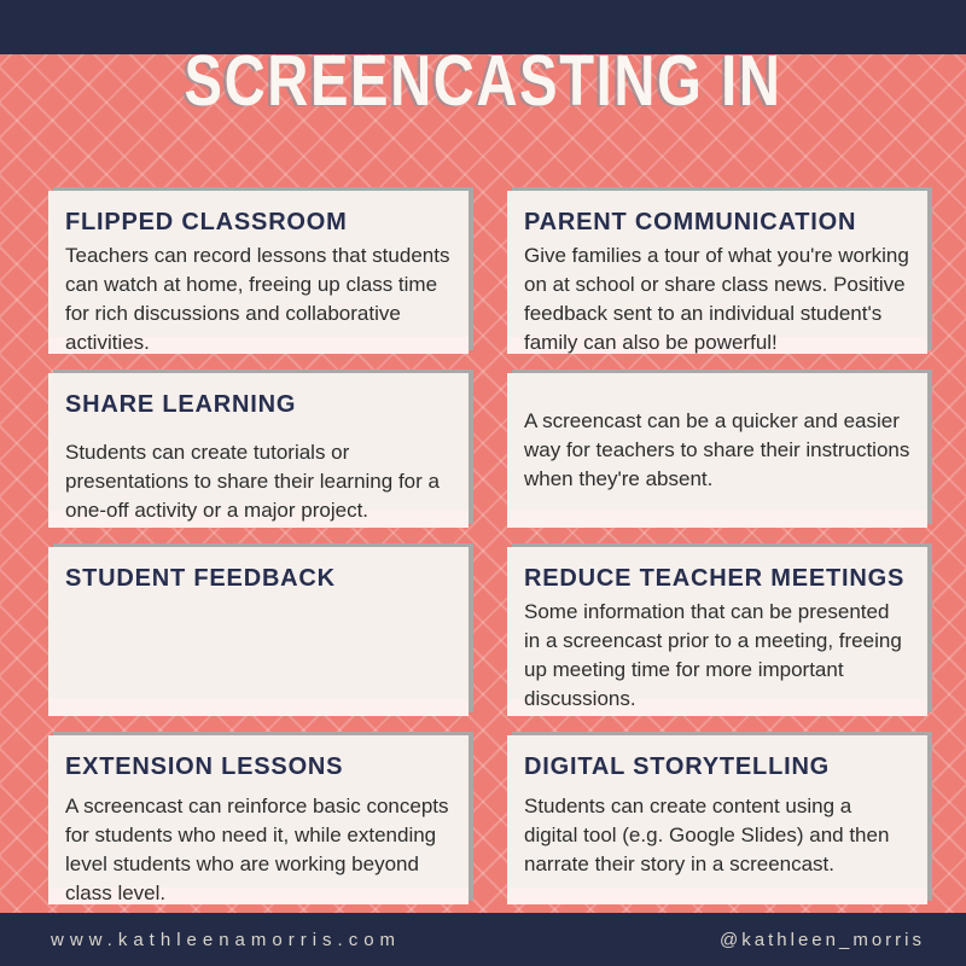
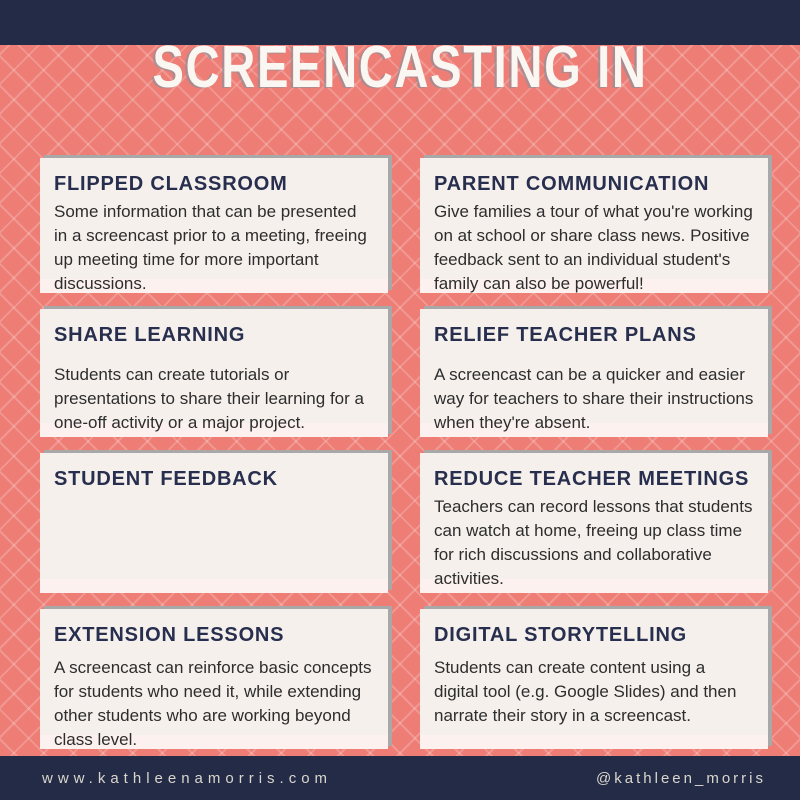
  SCREENCASTING IN
  FLIPPED CLASSROOM
- Teachers can record lessons that students can watch at home, freeing up class time for rich discussions and collaborative activities.
+ Some information that can be presented in a screencast prior to a meeting, freeing up meeting time for more important discussions.
  PARENT COMMUNICATION
  Give families a tour of what you're working on at school or share class news. Positive feedback sent to an individual student's family can also be powerful!
  SHARE LEARNING
  Students can create tutorials or presentations to share their learning for a one-off activity or a major project.
+ RELIEF TEACHER PLANS
  A screencast can be a quicker and easier way for teachers to share their instructions when they're absent.
  STUDENT FEEDBACK
  REDUCE TEACHER MEETINGS
- Some information that can be presented in a screencast prior to a meeting, freeing up meeting time for more important discussions.
+ Teachers can record lessons that students can watch at home, freeing up class time for rich discussions and collaborative activities.
  EXTENSION LESSONS
- A screencast can reinforce basic concepts for students who need it, while extending level students who are working beyond class level.
+ A screencast can reinforce basic concepts for students who need it, while extending other students who are working beyond class level.
  DIGITAL STORYTELLING
  Students can create content using a digital tool (e.g. Google Slides) and then narrate their story in a screencast.
  www.kathleenamorris.com
  @kathleen_morris
